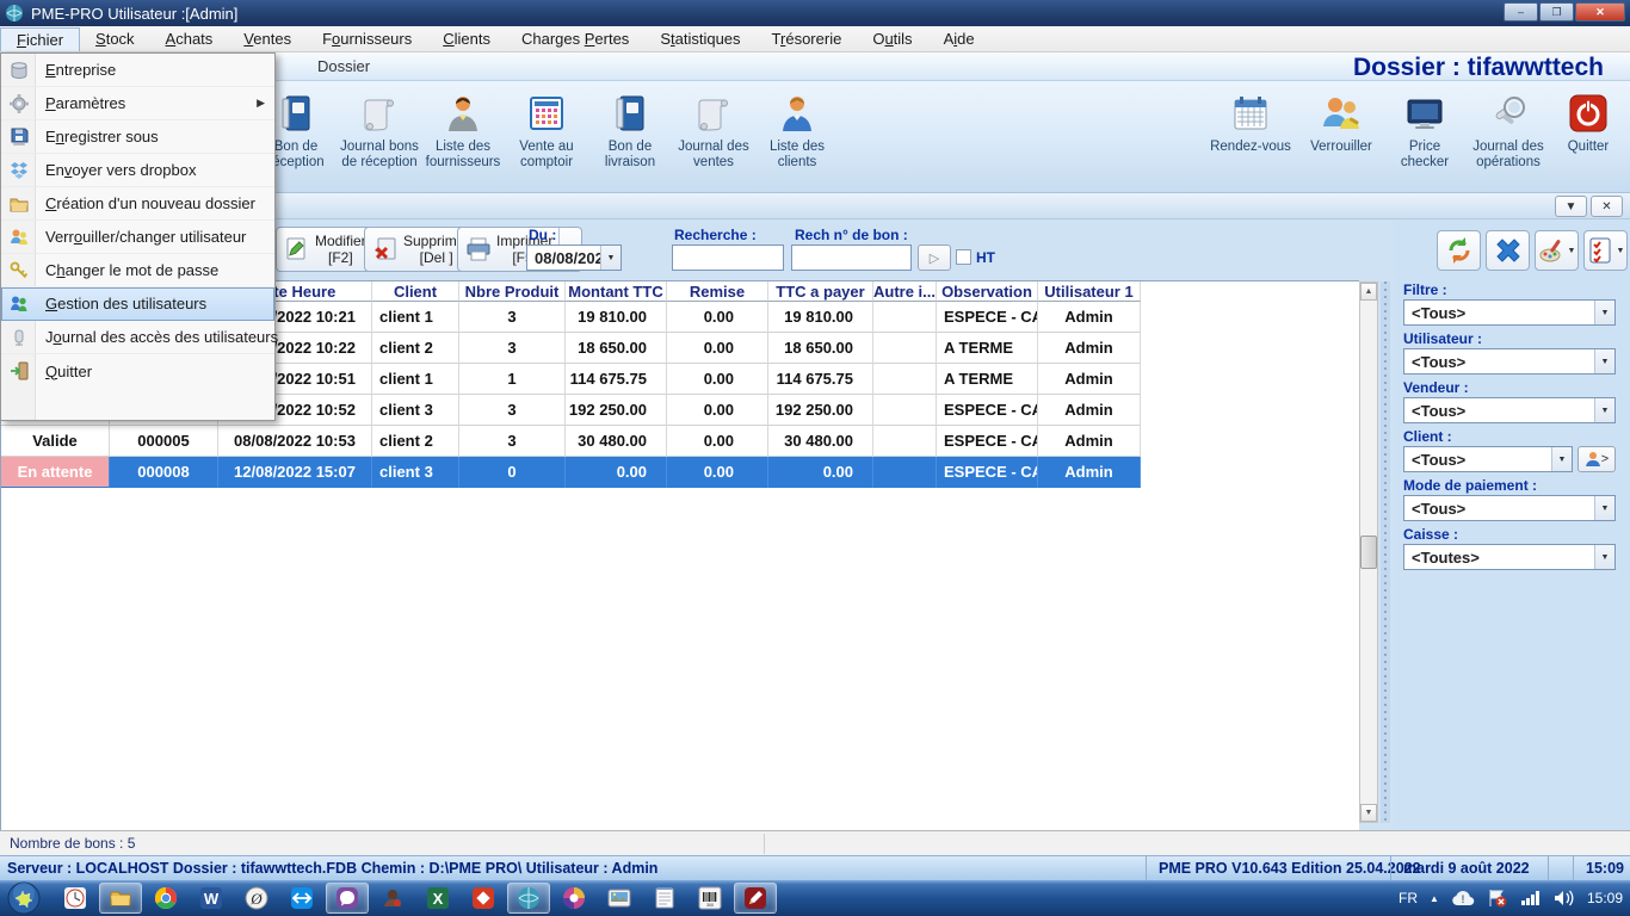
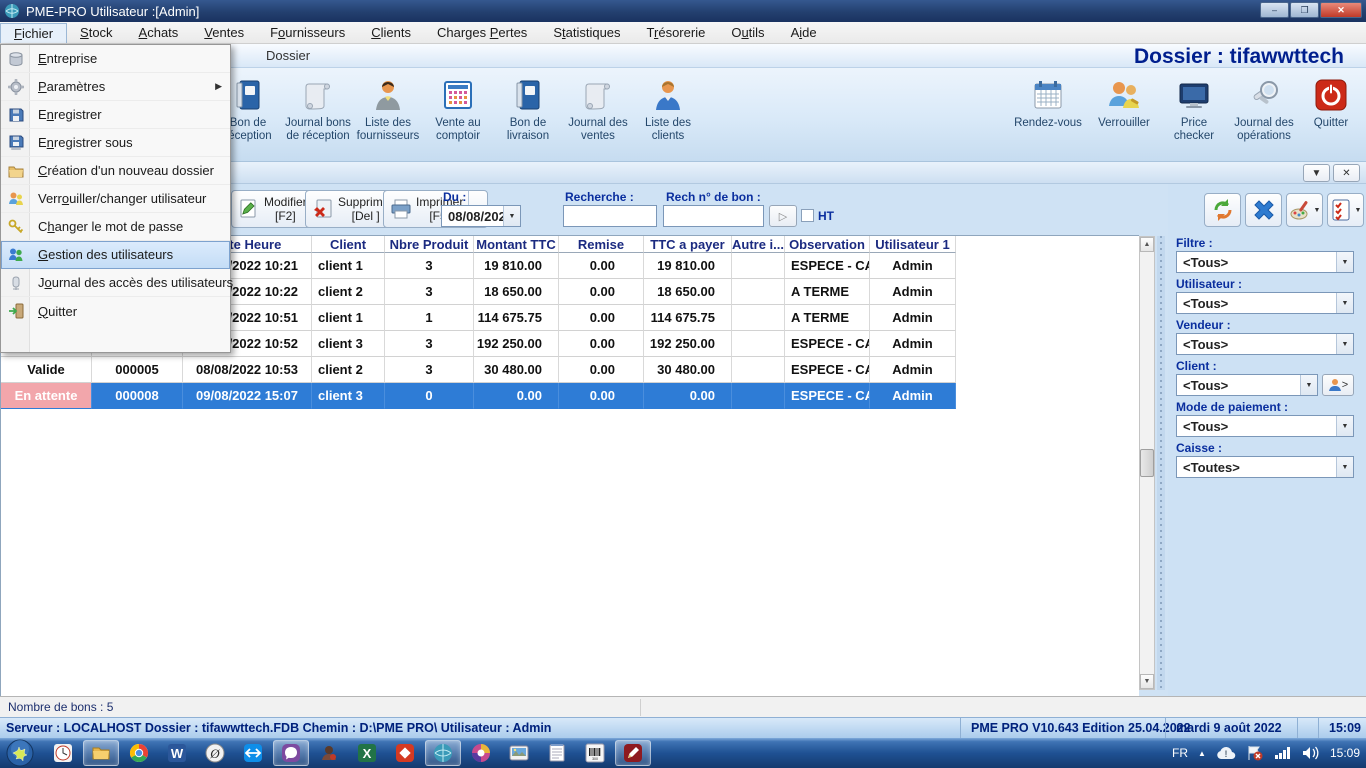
  PME-PRO Utilisateur :[Admin]
  –
  ❐
  ✕
  Fichier
  Stock
  Achats
  Ventes
  Fournisseurs
  Clients
  Charges Pertes
  Statistiques
  Trésorerie
  Outils
  Aide
  Dossier
  Dossier : tifawwttech
  Bon de
  éception
  Journal bons
  de réception
  Liste des
  fournisseurs
  Vente au
  comptoir
  Bon de
  livraison
  Journal des
  ventes
  Liste des
  clients
  Rendez-vous
  Verrouiller
  Price
  checker
  Journal des
  opérations
  Quitter
  ▼
  ✕
  Modifie
  [F2]
  Supprim
  [Del ]
  Imprimer
  Du :
  08/08/20
  Recherche :
  Rech n° de bon :
  ▷
  HT
  te Heure
  Client
  Nbre Produit
  Montant TTC
  Remise
  TTC a payer
  Autre i...
  Observation
  Utilisateur 1
  client 1
  3
  19 810.00
  0.00
  19 810.00
  ESPECE - CA
  Admin
  client 2
  3
  18 650.00
  0.00
  18 650.00
  A TERME
  Admin
  client 1
  1
  114 675.75
  0.00
  114 675.75
  A TERME
  Admin
  client 3
  3
  192 250.00
  0.00
  192 250.00
  ESPECE - CA
  Admin
  Valide
  000005
  08/08/2022 10:53
  client 2
  3
  30 480.00
  0.00
  30 480.00
  ESPECE - CA
  Admin
  En attente
  000008
- 12/08/2022 15:07
+ 09/08/2022 15:07
  client 3
  0
  0.00
  0.00
  0.00
  ESPECE - C
  Admin
  Filtre :
  <Tous>
  Utilisateur :
  <Tous>
  Vendeur :
  <Tous>
  Client :
  <Tous>
  >
  Mode de paiement :
  <Tous>
  Caisse :
  <Toutes>
  Nombre de bons : 5
  Serveur : LOCALHOST Dossier : tifawwttech.FDB Chemin : D:\PME PRO\ Utilisateur : Admin
  PME PRO V10.643 Edition 25.04.
  mardi 9 août 2022
  15:09
  W
  Ø
  X
  FR
  ▲
  !
  15:09
  Entreprise
  Paramètres
  ▶
+ Enregistrer
  Enregistrer sous
- Envoyer vers dropbox
  Création d'un nouveau dossier
  Verrouiller/changer utilisateur
  Changer le mot de passe
  Gestion des utilisateurs
  Journal des accès des utilisateurs
  Quitter
